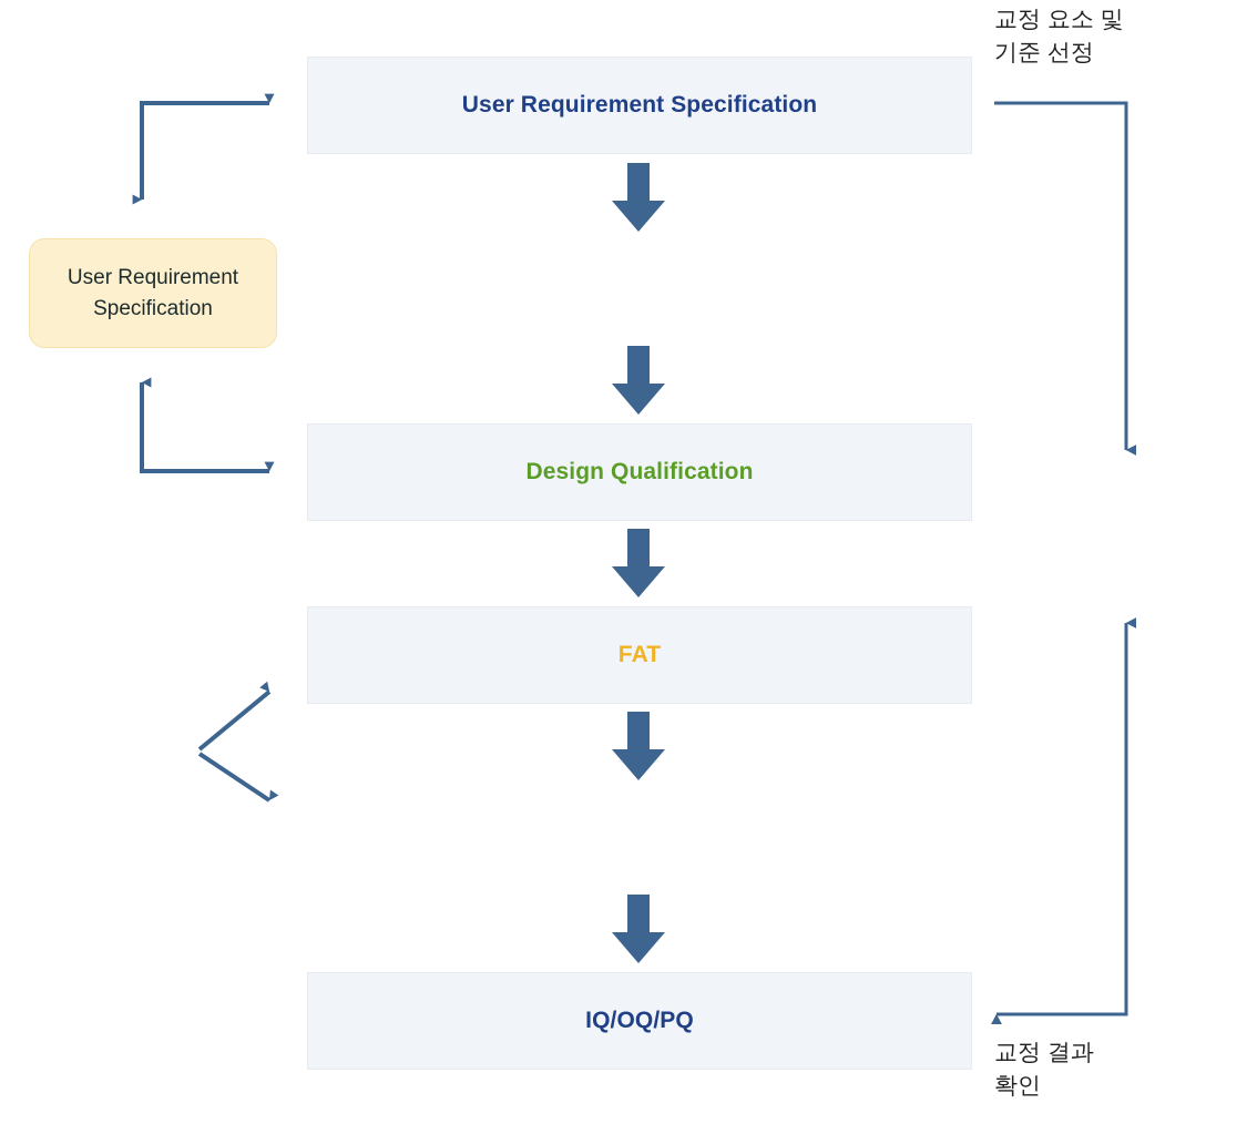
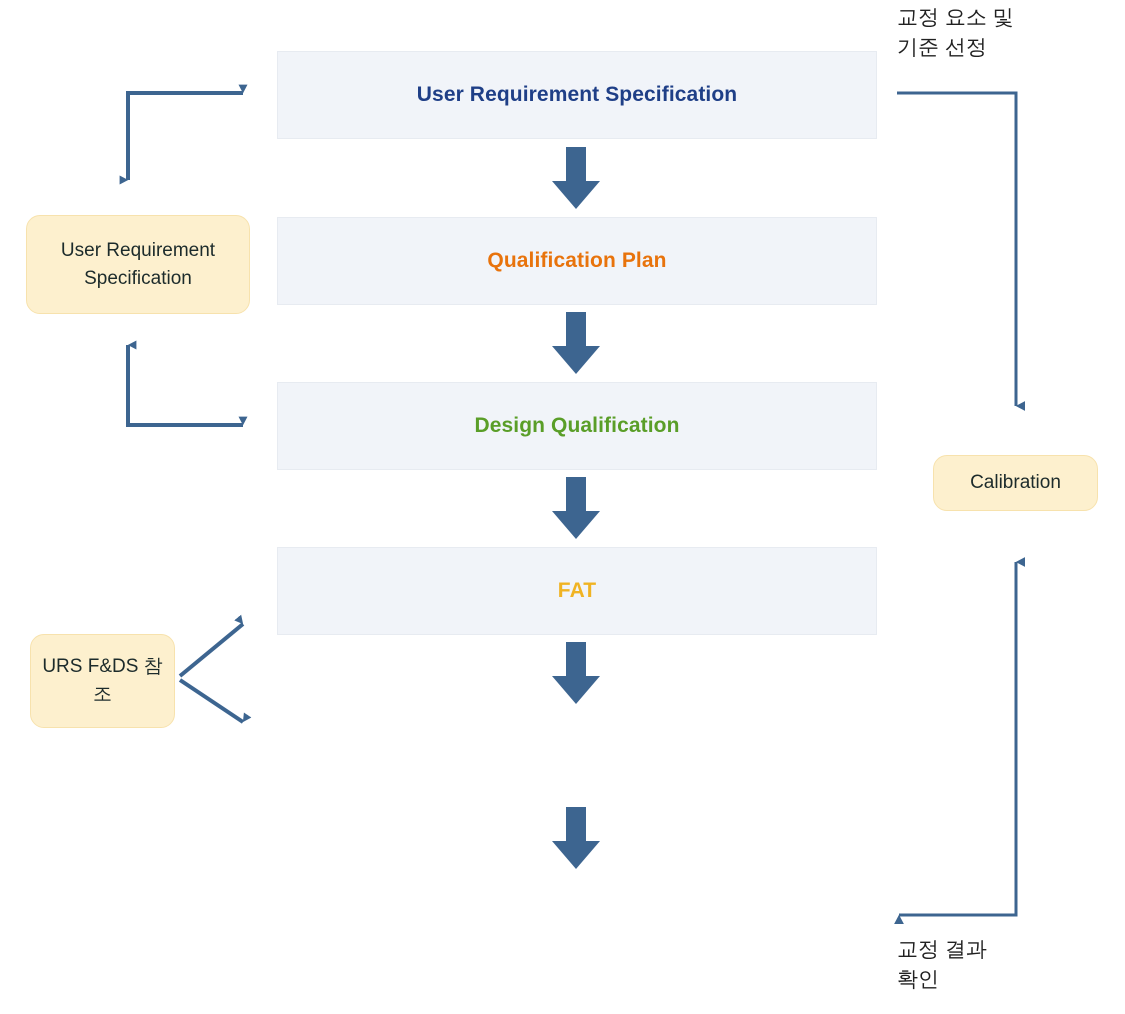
  User Requirement Specification
+ Qualification Plan
  Design Qualification
  FAT
- IQ/OQ/PQ
  User Requirement Specification
+ URS F&DS 참조
+ Calibration
  교정 요소 및
  기준 선정
  교정 결과
  확인
